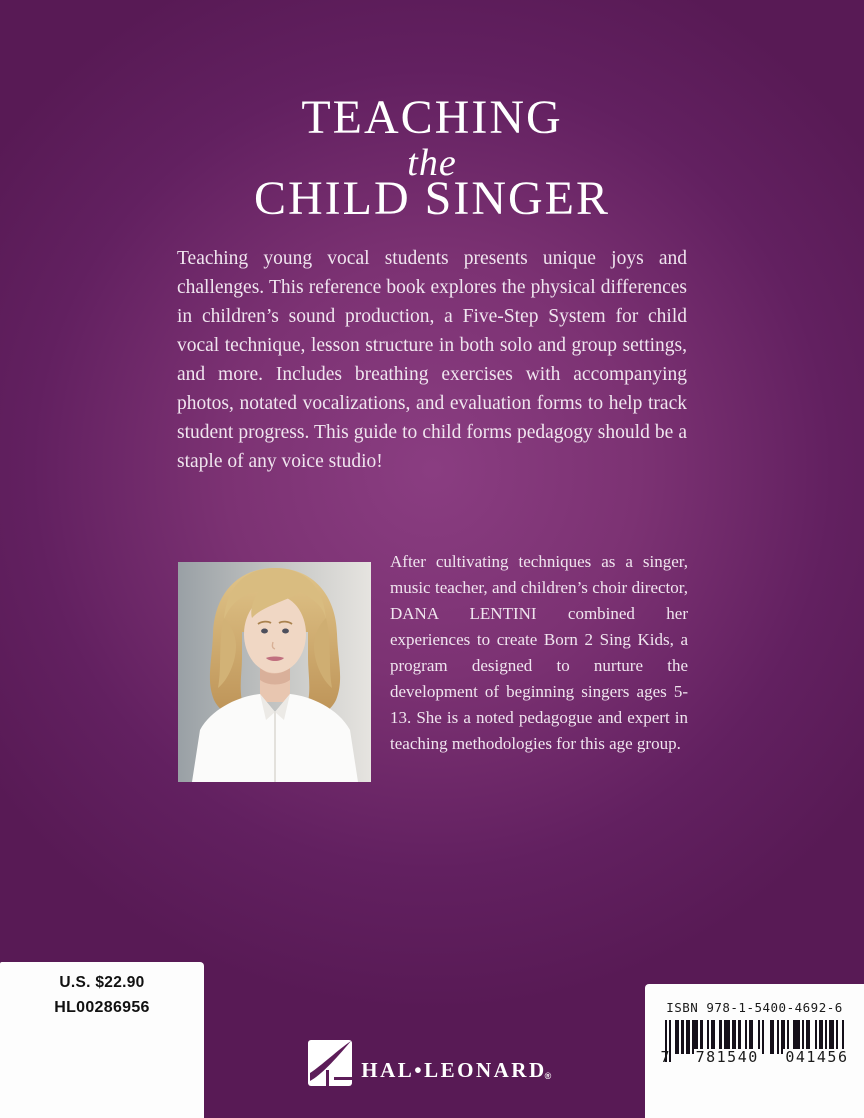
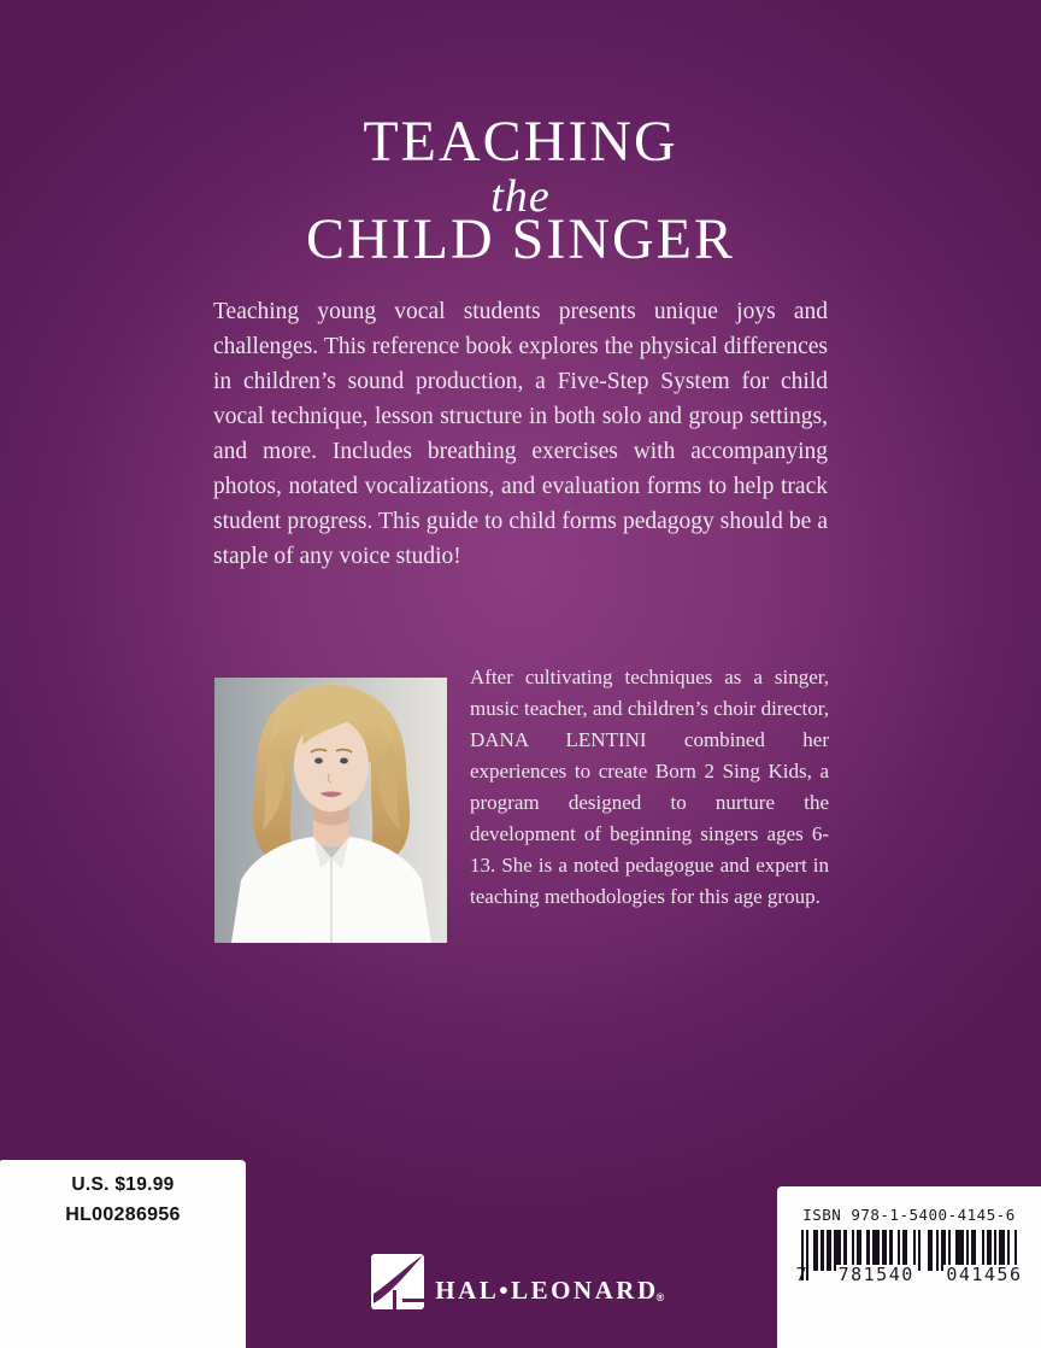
  TEACHING
  the
  CHILD SINGER
  Teaching young vocal students presents unique joys and challenges. This reference book explores the physical differences in children’s sound production, a Five-Step System for child vocal technique, lesson structure in both solo and group settings, and more. Includes breathing exercises with accompanying photos, notated vocalizations, and evaluation forms to help track student progress. This guide to child forms pedagogy should be a staple of any voice studio!
- After cultivating techniques as a singer, music teacher, and children’s choir director, DANA LENTINI combined her experiences to create Born 2 Sing Kids, a program designed to nurture the development of beginning singers ages 5-13. She is a noted pedagogue and expert in teaching methodologies for this age group.
+ After cultivating techniques as a singer, music teacher, and children’s choir director, DANA LENTINI combined her experiences to create Born 2 Sing Kids, a program designed to nurture the development of beginning singers ages 6-13. She is a noted pedagogue and expert in teaching methodologies for this age group.
- U.S. $22.90
+ U.S. $19.99
  HL00286956
- ISBN 978-1-5400-4692-6
+ ISBN 978-1-5400-4145-6
  7
  781540
  041456
  HAL•LEONARD®
